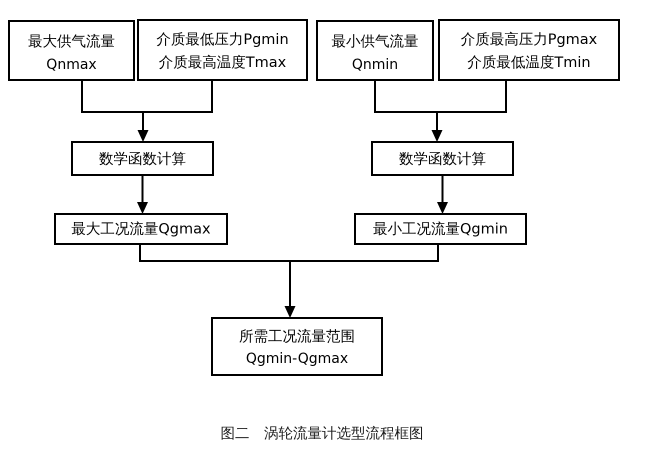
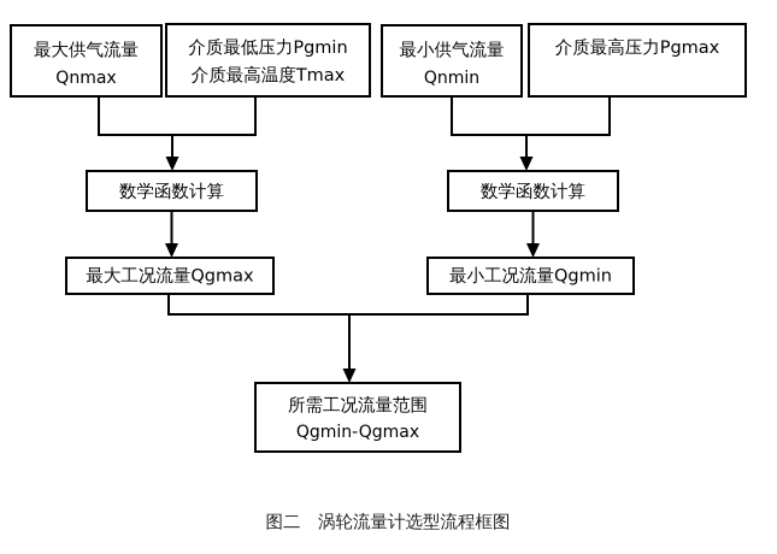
  最大供气流量
  Qnmax
  介质最低压力Pgmin
  介质最高温度Tmax
  最小供气流量
  Qnmin
  介质最高压力Pgmax
- 介质最低温度Tmin
  数学函数计算
  数学函数计算
  最大工况流量Qgmax
  最小工况流量Qgmin
  所需工况流量范围
  Qgmin-Qgmax
  图二 涡轮流量计选型流程框图
